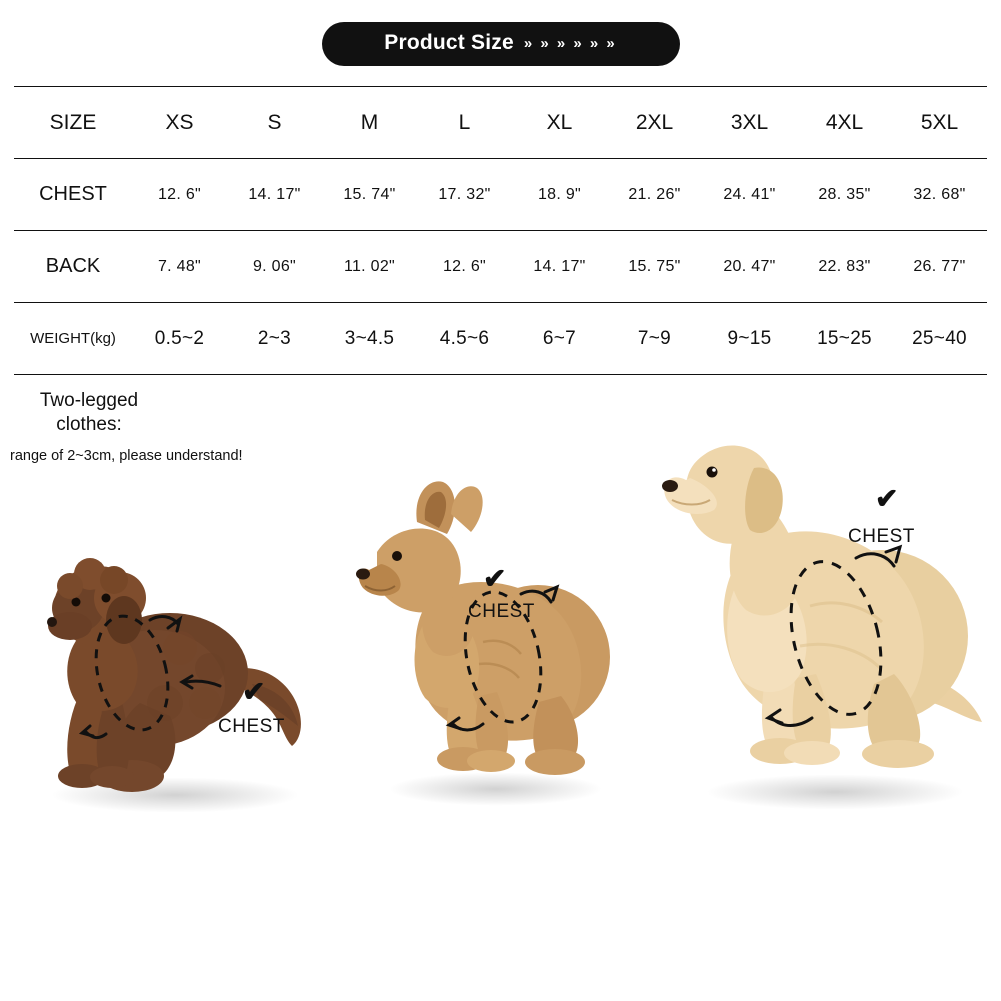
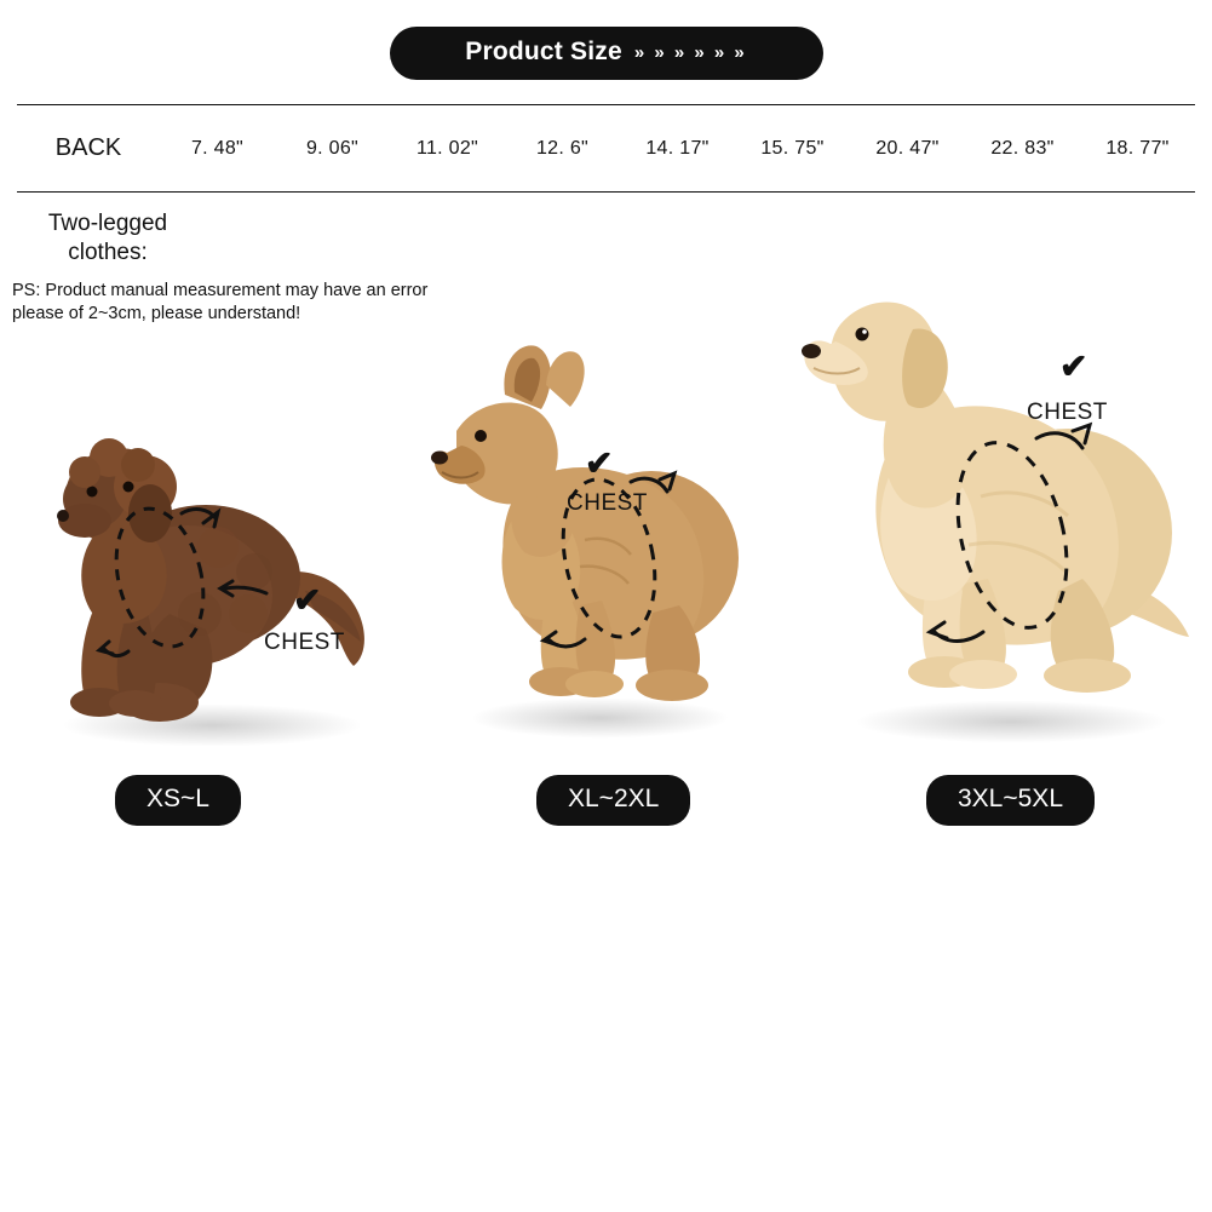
  Product Size
  » » » » » »
- SIZE	XS	S	M	L	XL	2XL	3XL	4XL	5XL
- CHEST	12. 6"	14. 17"	15. 74"	17. 32"	18. 9"	21. 26"	24. 41"	28. 35"	32. 68"
- BACK	7. 48"	9. 06"	11. 02"	12. 6"	14. 17"	15. 75"	20. 47"	22. 83"	26. 77"
+ BACK	7. 48"	9. 06"	11. 02"	12. 6"	14. 17"	15. 75"	20. 47"	22. 83"	18. 77"
- WEIGHT(kg)	0.5~2	2~3	3~4.5	4.5~6	6~7	7~9	9~15	15~25	25~40
  Two-legged clothes:
+ PS: Product manual measurement may have an error
- range of 2~3cm, please understand!
+ please of 2~3cm, please understand!
  ✔
  CHEST
+ XS~L
  ✔
  CHEST
+ XL~2XL
  ✔
  CHEST
+ 3XL~5XL
